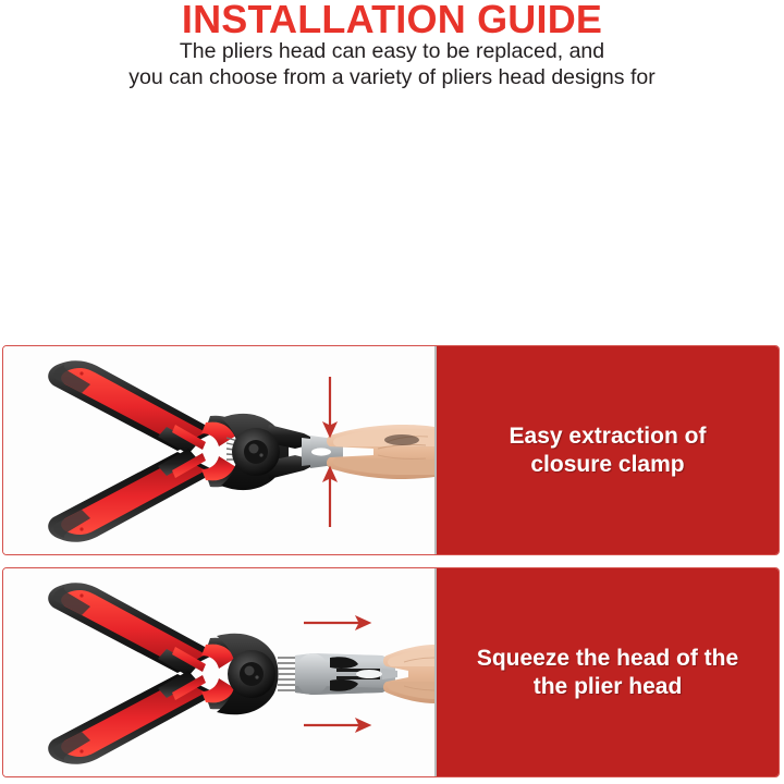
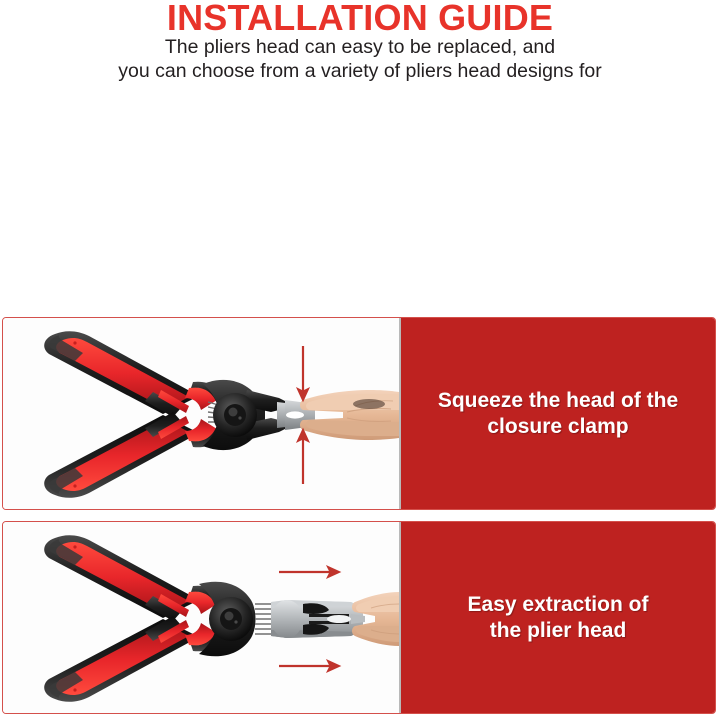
  INSTALLATION GUIDE
  The pliers head can easy to be replaced, and
  you can choose from a variety of pliers head designs for
- Easy extraction of
+ Squeeze the head of the
  closure clamp
- Squeeze the head of the
+ Easy extraction of
  the plier head
